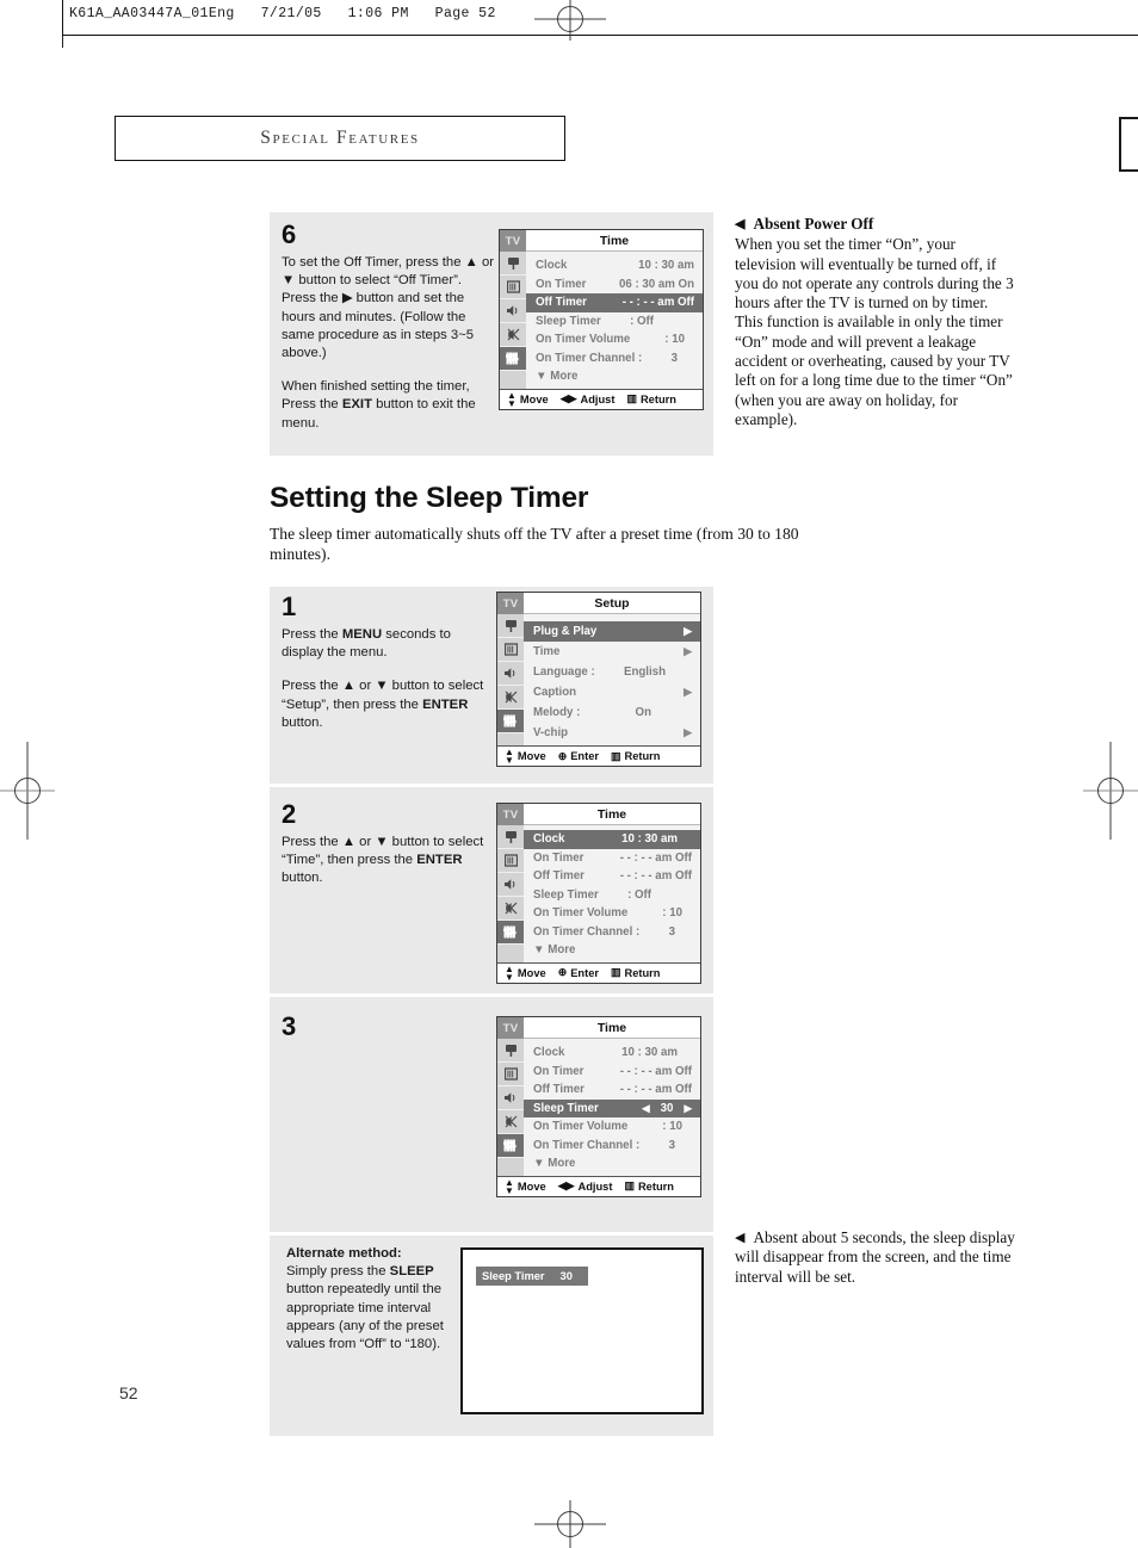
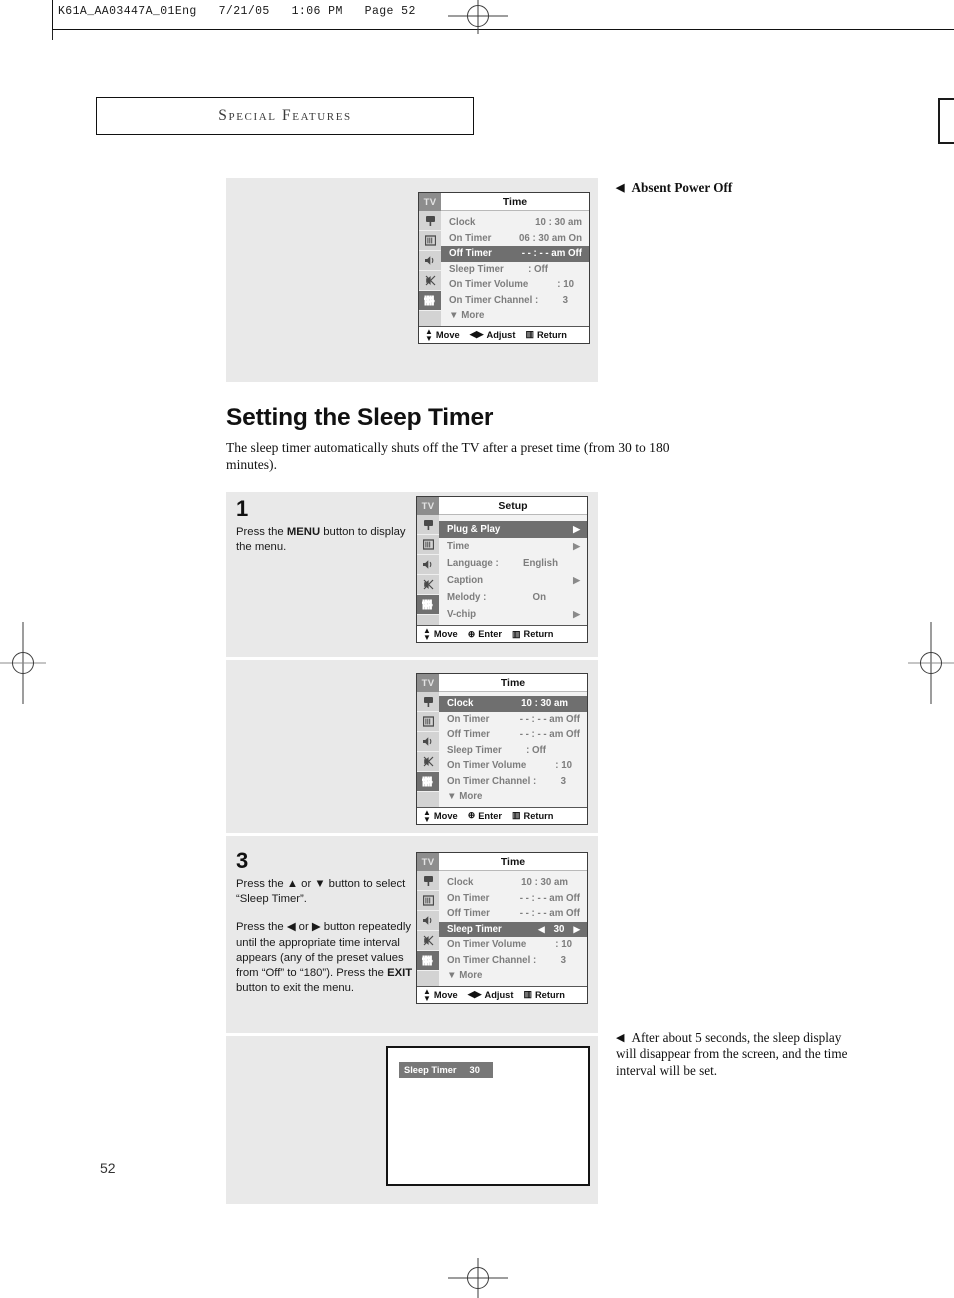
  K61A_AA03447A_01Eng 7/21/05 1:06 PM Page 52
  Special Features
- 6
- To set the Off Timer, press the ▲ or ▼ button to select “Off Timer”. Press the ▶ button and set the hours and minutes. (Follow the same procedure as in steps 3~5 above.)
- When finished setting the timer, Press the EXIT button to exit the menu.
  TV
  Time
  Clock
  10 : 30 am
  On Timer
  06 : 30 am On
  Off Timer
  - - : - - am Off
  Sleep Timer
  : Off
  On Timer Volume
  : 10
  On Timer Channel :
  3
  ▼ More
  ▲
  ▼
  Move
  ◀▶
  Adjust
  ▥
  Return
  ◀ Absent Power Off
- When you set the timer “On”, your television will eventually be turned off, if you do not operate any controls during the 3 hours after the TV is turned on by timer. This function is available in only the timer “On” mode and will prevent a leakage accident or overheating, caused by your TV left on for a long time due to the timer “On” (when you are away on holiday, for example).
  Setting the Sleep Timer
  The sleep timer automatically shuts off the TV after a preset time (from 30 to 180 minutes).
  1
- Press the MENU seconds to display the menu.
+ Press the MENU button to display the menu.
- Press the ▲ or ▼ button to select “Setup”, then press the ENTER button.
  TV
  Setup
  Plug & Play
  ▶
  Time
  ▶
  Language :
  English
  Caption
  ▶
  Melody :
  On
  V-chip
  ▶
  ▲
  ▼
  Move
  ⊕
  Enter
  ▥
  Return
- 2
- Press the ▲ or ▼ button to select “Time”, then press the ENTER button.
  TV
  Time
  Clock
  10 : 30 am
  On Timer
  - - : - - am Off
  Off Timer
  - - : - - am Off
  Sleep Timer
  : Off
  On Timer Volume
  : 10
  On Timer Channel :
  3
  ▼ More
  ▲
  ▼
  Move
  ⊕
  Enter
  ▥
  Return
  3
+ Press the ▲ or ▼ button to select “Sleep Timer”.
+ Press the ◀ or ▶ button repeatedly until the appropriate time interval appears (any of the preset values from “Off” to “180”). Press the EXIT button to exit the menu.
  TV
  Time
  Clock
  10 : 30 am
  On Timer
  - - : - - am Off
  Off Timer
  - - : - - am Off
  Sleep Timer
  ◀
  30
  ▶
  On Timer Volume
  : 10
  On Timer Channel :
  3
  ▼ More
  ▲
  ▼
  Move
  ◀▶
  Adjust
  ▥
  Return
- Alternate method:
- Simply press the SLEEP button repeatedly until the appropriate time interval appears (any of the preset values from “Off” to “180).
  Sleep Timer
  30
- ◀ Absent about 5 seconds, the sleep display will disappear from the screen, and the time interval will be set.
+ ◀ After about 5 seconds, the sleep display will disappear from the screen, and the time interval will be set.
  52
